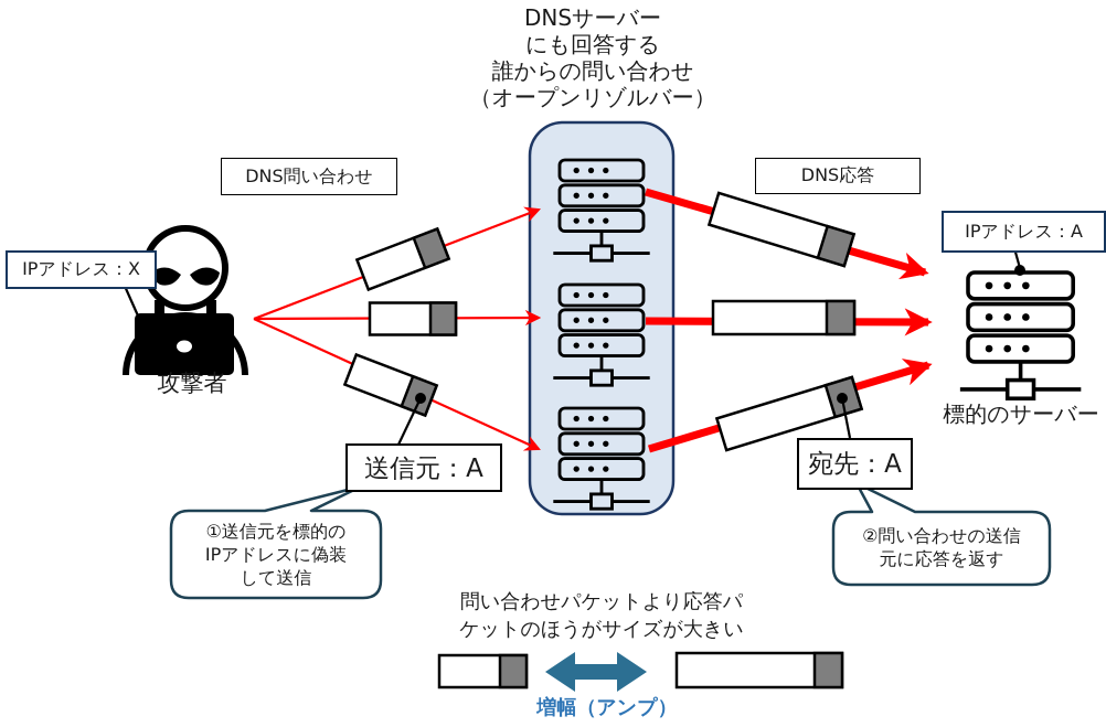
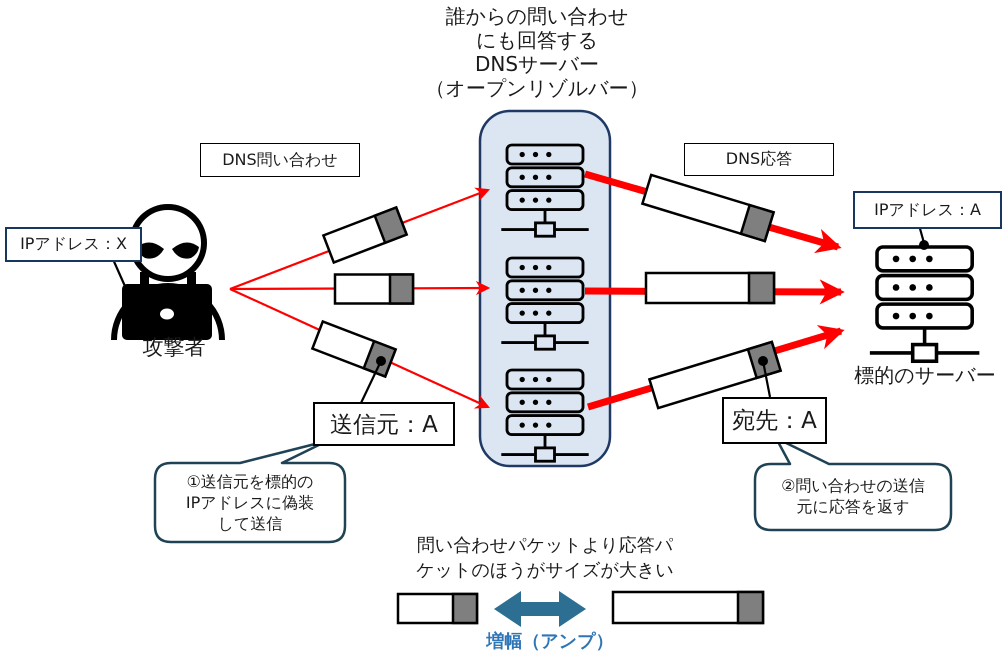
- DNSサーバー
+ 誰からの問い合わせ
  にも回答する
- 誰からの問い合わせ
+ DNSサーバー
  （オープンリゾルバー）
  DNS問い合わせ
  DNS応答
  IPアドレス：X
  IPアドレス：A
  攻撃者
  標的のサーバー
  送信元：A
  宛先：A
  ①送信元を標的の
  IPアドレスに偽装
  して送信
  ②問い合わせの送信
  元に応答を返す
  問い合わせパケットより応答パ
  ケットのほうがサイズが大きい
  増幅（アンプ）
